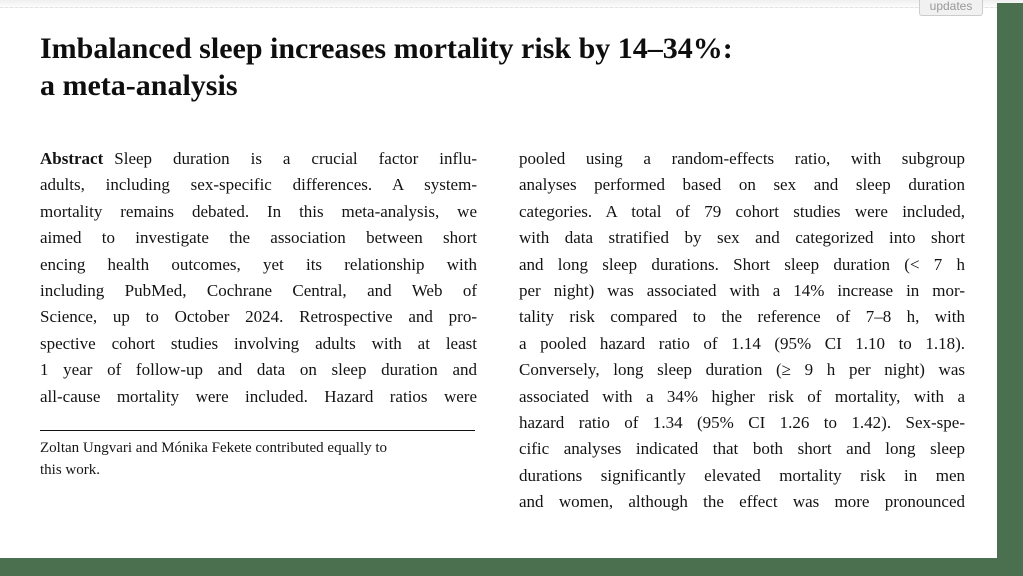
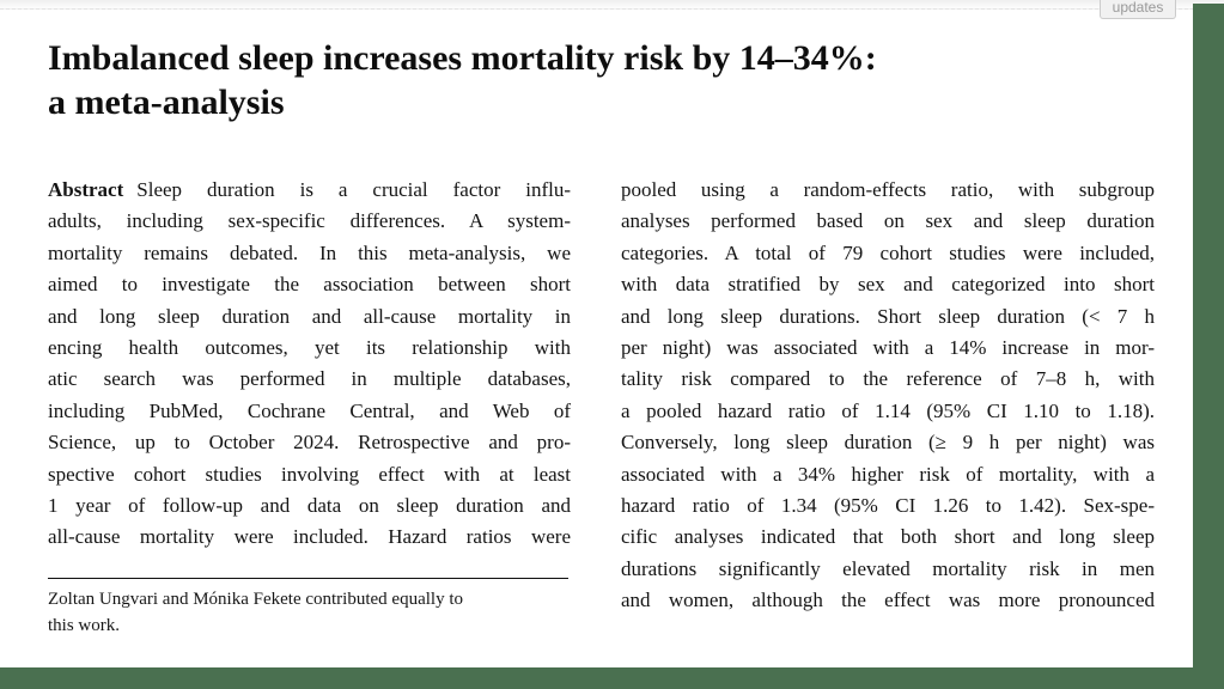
  updates
  Imbalanced sleep increases mortality risk by 14–34%:
  a meta-analysis
  Abstract Sleep duration is a crucial factor influ-
  adults, including sex-specific differences. A system-
  mortality remains debated. In this meta-analysis, we
  aimed to investigate the association between short
+ and long sleep duration and all-cause mortality in
  encing health outcomes, yet its relationship with
+ atic search was performed in multiple databases,
  including PubMed, Cochrane Central, and Web of
  Science, up to October 2024. Retrospective and pro-
- spective cohort studies involving adults with at least
+ spective cohort studies involving effect with at least
  1 year of follow-up and data on sleep duration and
  all-cause mortality were included. Hazard ratios were
  Zoltan Ungvari and Mónika Fekete contributed equally to
  this work.
  pooled using a random-effects ratio, with subgroup
  analyses performed based on sex and sleep duration
  categories. A total of 79 cohort studies were included,
  with data stratified by sex and categorized into short
  and long sleep durations. Short sleep duration (< 7 h
  per night) was associated with a 14% increase in mor-
  tality risk compared to the reference of 7–8 h, with
  a pooled hazard ratio of 1.14 (95% CI 1.10 to 1.18).
  Conversely, long sleep duration (≥ 9 h per night) was
  associated with a 34% higher risk of mortality, with a
  hazard ratio of 1.34 (95% CI 1.26 to 1.42). Sex-spe-
  cific analyses indicated that both short and long sleep
  durations significantly elevated mortality risk in men
  and women, although the effect was more pronounced
